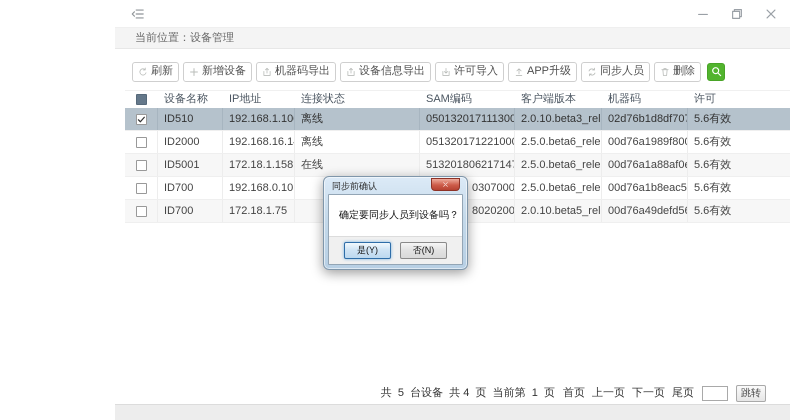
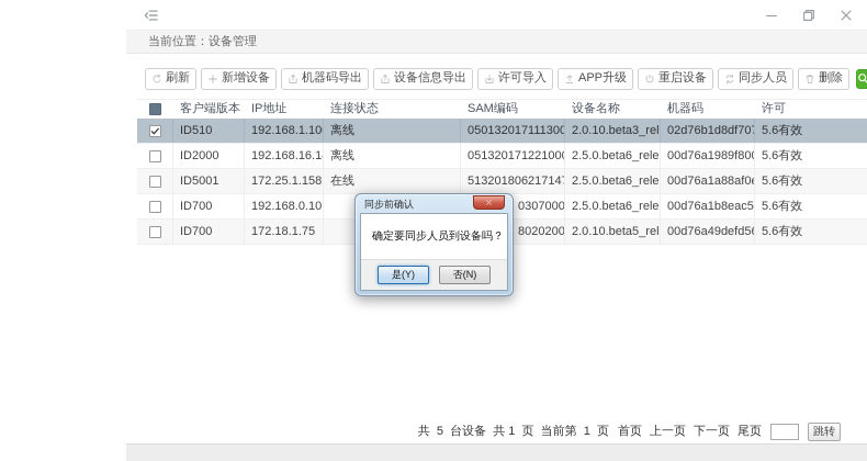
  当前位置：设备管理
  刷新
  新增设备
  机器码导出
  设备信息导出
  许可导入
  APP升级
+ 重启设备
  同步人员
  删除
- 设备名称
+ 客户端版本
  IP地址
  连接状态
  SAM编码
- 客户端版本
+ 设备名称
  机器码
  许可
  ID510
  192.168.1.10
  离线
  050132017111300
  2.0.10.beta3_rel
  02d76b1d8df707
  5.6有效
  ID2000
  192.168.16.1
  离线
  051320171221000
  2.5.0.beta6_rele
  00d76a1989f800
  5.6有效
  ID5001
- 172.18.1.158
+ 172.25.1.158
  在线
  513201806217147
  2.5.0.beta6_rele
  00d76a1a88af0e
  5.6有效
  ID700
  192.168.0.10
  0307000
  2.5.0.beta6_rele
  00d76a1b8eac5
  5.6有效
  ID700
  172.18.1.75
  8020200
  2.0.10.beta5_rel
  00d76a49defd56
  5.6有效
  同步前确认
  确定要同步人员到设备吗？
  是(Y)
  否(N)
- 共 5 台设备 共 4 页 当前第 1 页
+ 共 5 台设备 共 1 页 当前第 1 页
  首页
  上一页
  下一页
  尾页
  跳转
